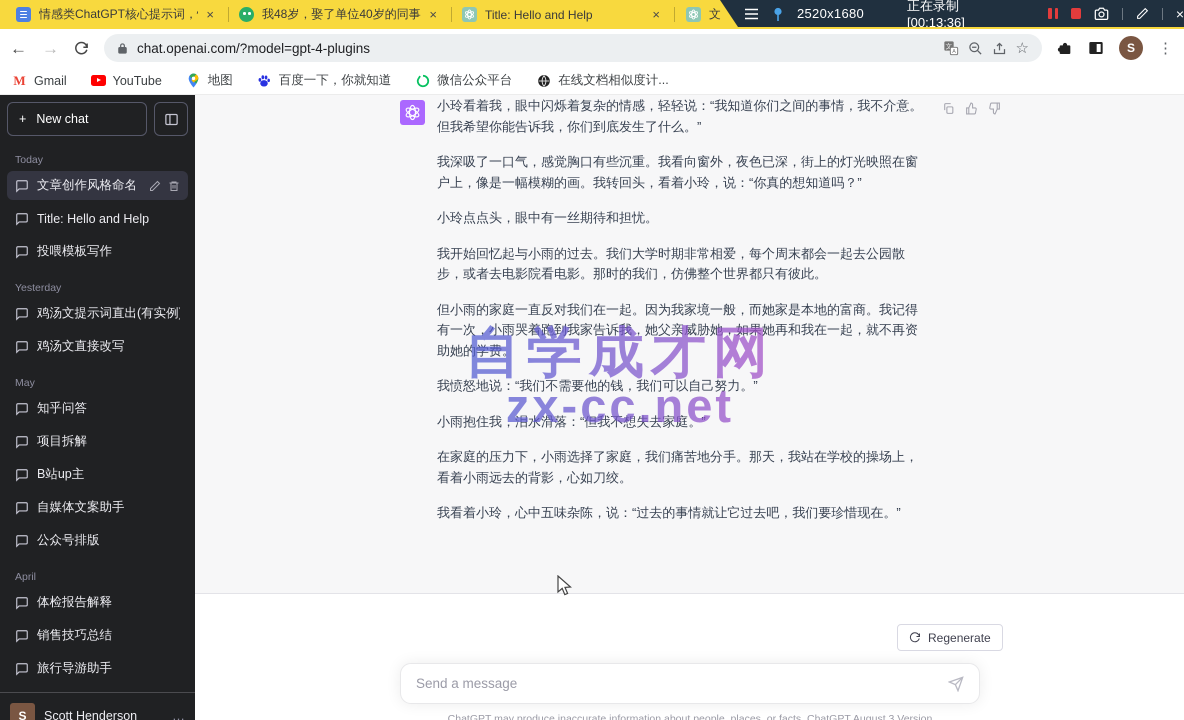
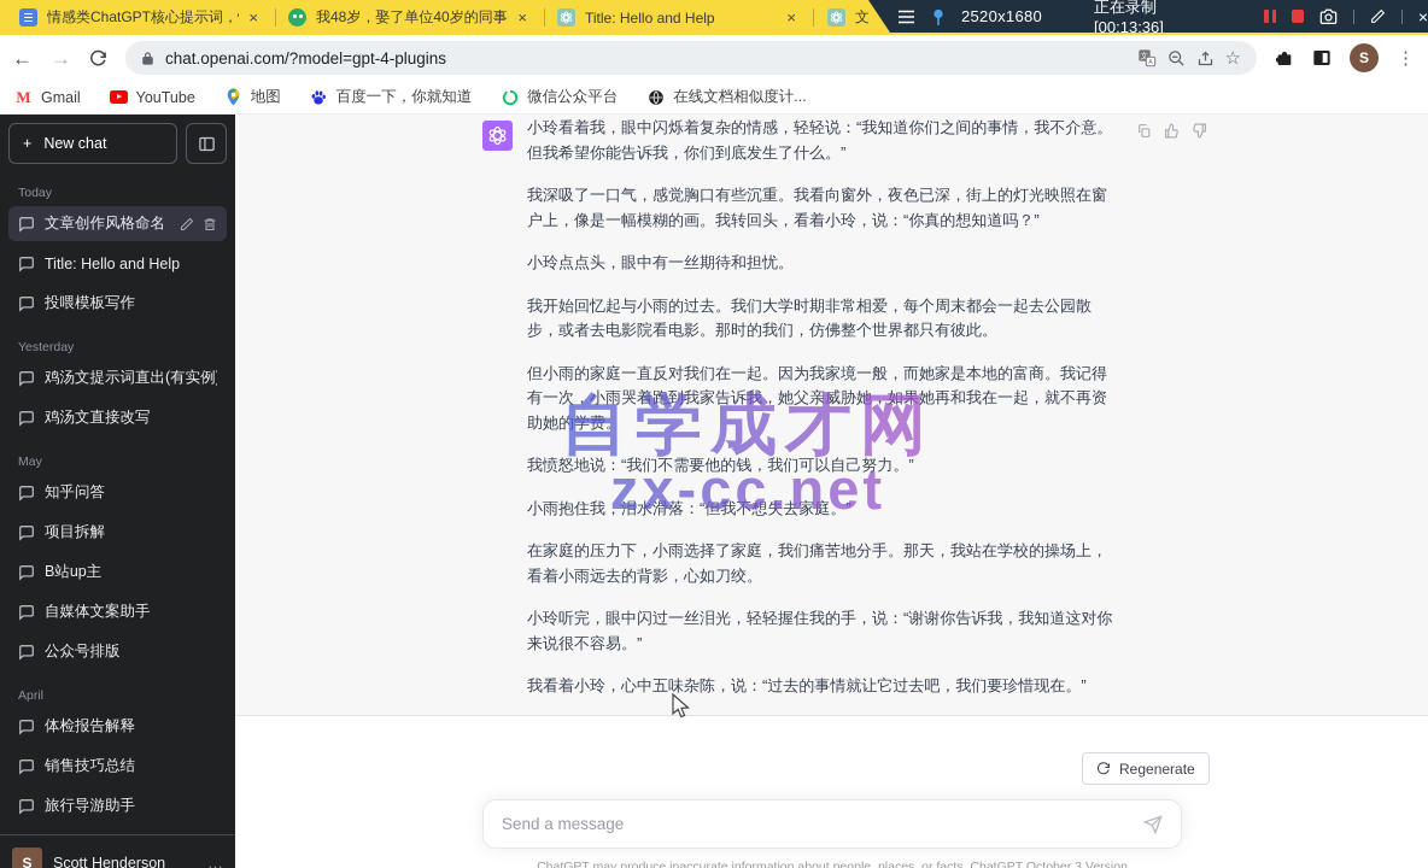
  情感类ChatGPT核心提示词，
  ×
  我48岁，娶了单位40岁的同事
  ×
  Title: Hello and Help
  ×
  文
  2520x1680
  正在录制 [00:13:36]
  ×
  ←
  →
  chat.openai.com/?model=gpt-4-plugins
  ☆
  S
  ⋮
  M
  Gmail
  YouTube
  地图
  百度一下，你就知道
  微信公众平台
  在线文档相似度计...
  +
  New chat
  Today
  文章创作风格命名
  Title: Hello and Help
  投喂模板写作
  Yesterday
  鸡汤文提示词直出(有实例
  鸡汤文直接改写
  May
  知乎问答
  项目拆解
  B站up主
  自媒体文案助手
  公众号排版
  April
  体检报告解释
  销售技巧总结
  旅行导游助手
  S
  Scott Henderson
  …
  小玲看着我，眼中闪烁着复杂的情感，轻轻说：“我知道你们之间的事情，我不介意。但我希望你能告诉我，你们到底发生了什么。”
  我深吸了一口气，感觉胸口有些沉重。我看向窗外，夜色已深，街上的灯光映照在窗户上，像是一幅模糊的画。我转回头，看着小玲，说：“你真的想知道吗？”
  小玲点点头，眼中有一丝期待和担忧。
  我开始回忆起与小雨的过去。我们大学时期非常相爱，每个周末都会一起去公园散步，或者去电影院看电影。那时的我们，仿佛整个世界都只有彼此。
  但小雨的家庭一直反对我们在一起。因为我家境一般，而她家是本地的富商。我记得有一次，小雨哭着跑到我家告诉我，她父亲威胁她，如果她再和我在一起，就不再资助她的学费。
  我愤怒地说：“我们不需要他的钱，我们可以自己努力。”
  小雨抱住我，泪水滑落：“但我不想失去家庭。”
  在家庭的压力下，小雨选择了家庭，我们痛苦地分手。那天，我站在学校的操场上，看着小雨远去的背影，心如刀绞。
+ 小玲听完，眼中闪过一丝泪光，轻轻握住我的手，说：“谢谢你告诉我，我知道这对你来说很不容易。”
  我看着小玲，心中五味杂陈，说：“过去的事情就让它过去吧，我们要珍惜现在。”
  自学成才网
  zx-cc.net
  Regenerate
  Send a message
- ChatGPT may produce inaccurate information about people, places, or facts. ChatGPT August 3 Version
+ ChatGPT may produce inaccurate information about people, places, or facts. ChatGPT October 3 Version
